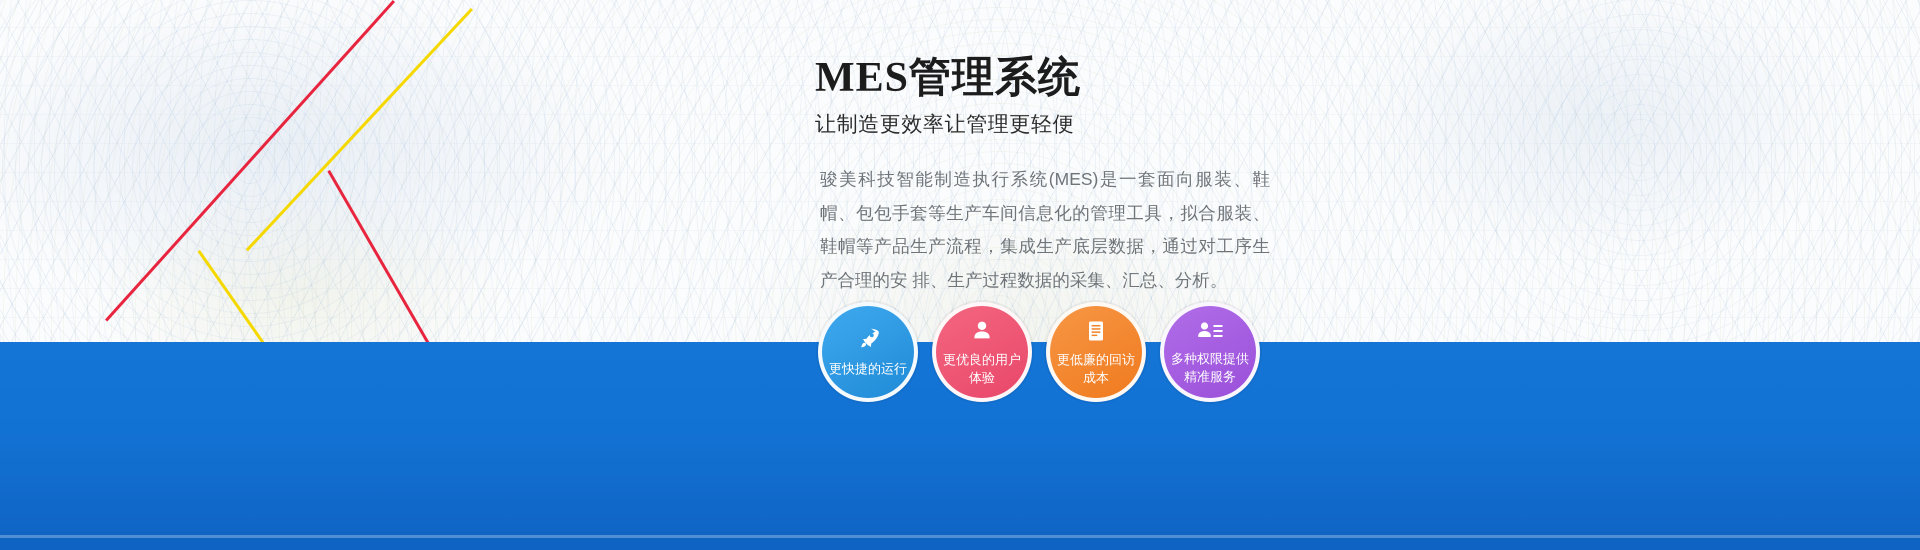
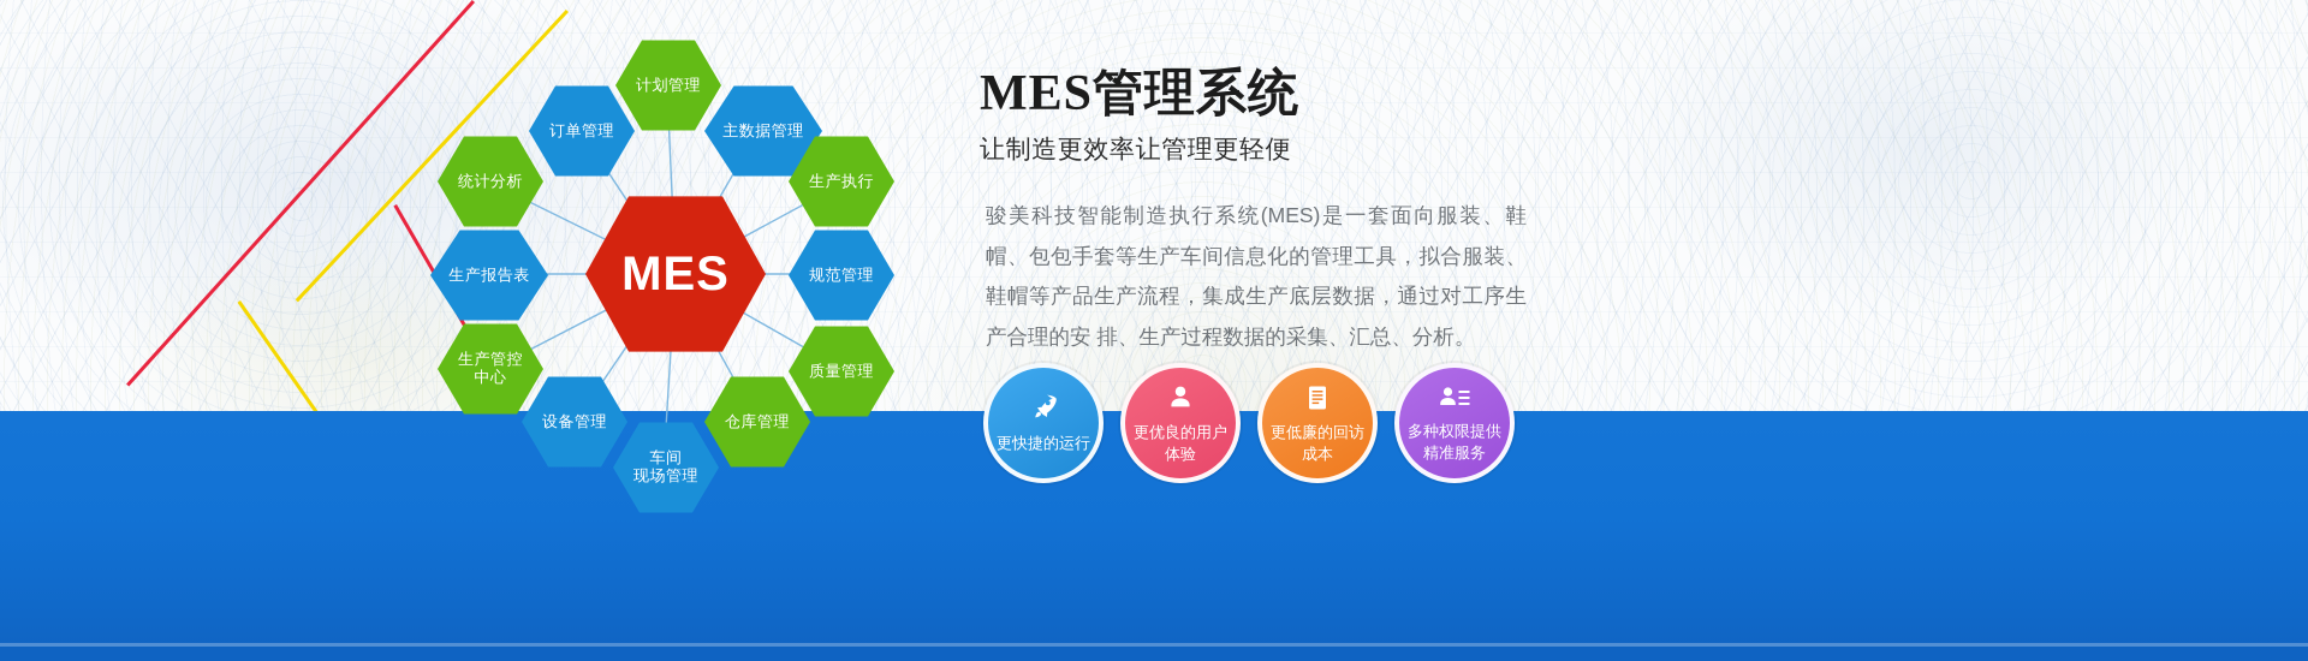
+ 计划管理
+ 订单管理
+ 主数据管理
+ 统计分析
+ 生产执行
+ 生产报告表
+ 规范管理
+ 生产管控
+ 中心
+ 质量管理
+ 设备管理
+ 仓库管理
+ 车间
+ 现场管理
+ MES
  MES管理系统
  让制造更效率让管理更轻便
  骏美科技智能制造执行系统(MES)是一套面向服装、鞋帽、包包手套等生产车间信息化的管理工具，拟合服装、鞋帽等产品生产流程，集成生产底层数据，通过对工序生产合理的安 排、生产过程数据的采集、汇总、分析。
  更快捷的运行
  更优良的用户
  体验
  更低廉的回访
  成本
  多种权限提供
  精准服务
